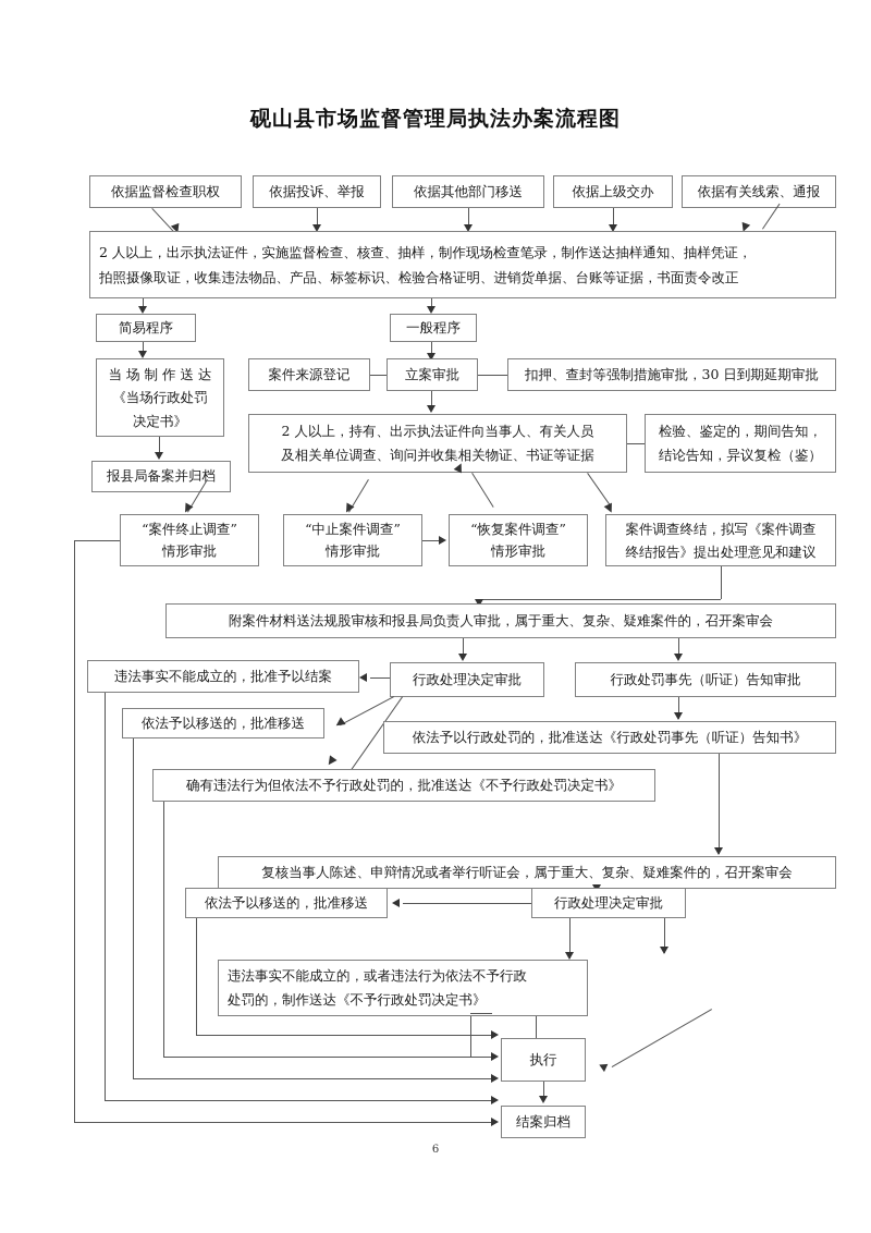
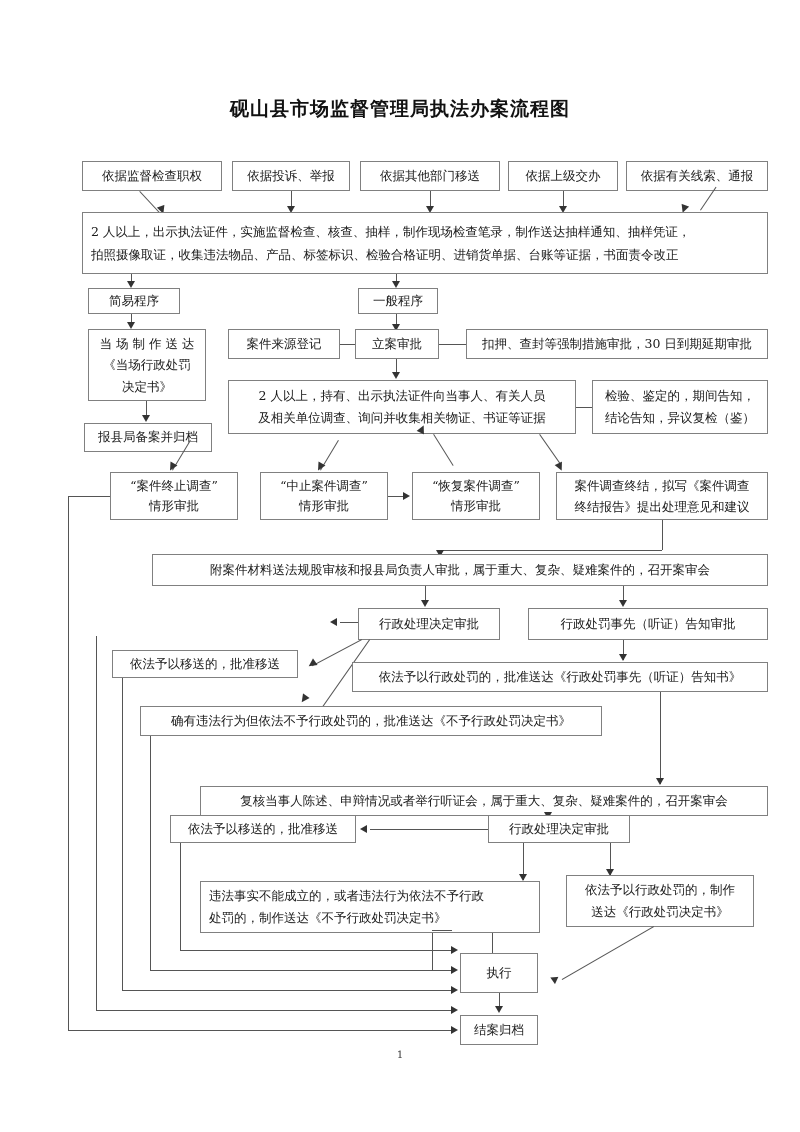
  砚山县市场监督管理局执法办案流程图
  依据监督检查职权
  依据投诉、举报
  依据其他部门移送
  依据上级交办
  依据有关线索、通报
  2 人以上，出示执法证件，实施监督检查、核查、抽样，制作现场检查笔录，制作送达抽样通知、抽样凭证，
  拍照摄像取证，收集违法物品、产品、标签标识、检验合格证明、进销货单据、台账等证据，书面责令改正
  简易程序
  一般程序
  当 场 制 作 送 达
  《当场行政处罚
  决定书》
  报县局备案并归档
  案件来源登记
  立案审批
  扣押、查封等强制措施审批，30 日到期延期审批
  2 人以上，持有、出示执法证件向当事人、有关人员
  及相关单位调查、询问并收集相关物证、书证等证据
  检验、鉴定的，期间告知，
  结论告知，异议复检（鉴）
  “案件终止调查”
  情形审批
  “中止案件调查”
  情形审批
  “恢复案件调查”
  情形审批
  案件调查终结，拟写《案件调查
  终结报告》提出处理意见和建议
  附案件材料送法规股审核和报县局负责人审批，属于重大、复杂、疑难案件的，召开案审会
- 违法事实不能成立的，批准予以结案
  行政处理决定审批
  行政处罚事先（听证）告知审批
  依法予以移送的，批准移送
  依法予以行政处罚的，批准送达《行政处罚事先（听证）告知书》
  确有违法行为但依法不予行政处罚的，批准送达《不予行政处罚决定书》
  复核当事人陈述、申辩情况或者举行听证会，属于重大、复杂、疑难案件的，召开案审会
  依法予以移送的，批准移送
  行政处理决定审批
  违法事实不能成立的，或者违法行为依法不予行政
  处罚的，制作送达《不予行政处罚决定书》
+ 依法予以行政处罚的，制作
+ 送达《行政处罚决定书》
  执行
  结案归档
- 6
+ 1
